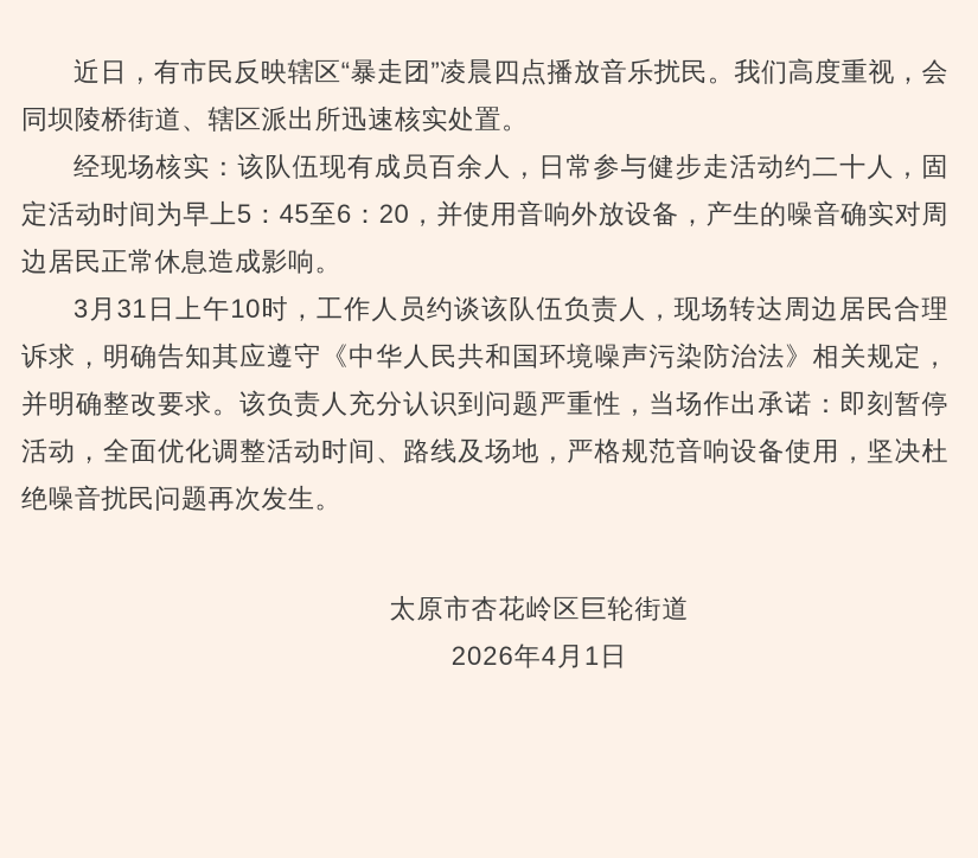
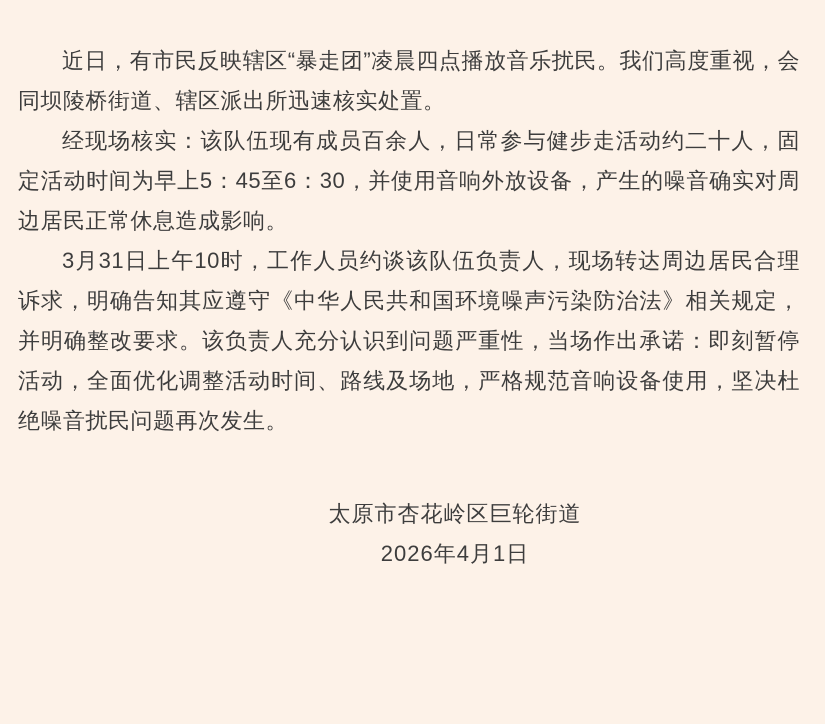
  近日，有市民反映辖区“暴走团”凌晨四点播放音乐扰民。我们高度重视，会同坝陵桥街道、辖区派出所迅速核实处置。
- 经现场核实：该队伍现有成员百余人，日常参与健步走活动约二十人，固定活动时间为早上5：45至6：20，并使用音响外放设备，产生的噪音确实对周边居民正常休息造成影响。
+ 经现场核实：该队伍现有成员百余人，日常参与健步走活动约二十人，固定活动时间为早上5：45至6：30，并使用音响外放设备，产生的噪音确实对周边居民正常休息造成影响。
  3月31日上午10时，工作人员约谈该队伍负责人，现场转达周边居民合理诉求，明确告知其应遵守《中华人民共和国环境噪声污染防治法》相关规定，并明确整改要求。该负责人充分认识到问题严重性，当场作出承诺：即刻暂停活动，全面优化调整活动时间、路线及场地，严格规范音响设备使用，坚决杜绝噪音扰民问题再次发生。
  太原市杏花岭区巨轮街道
  2026年4月1日
